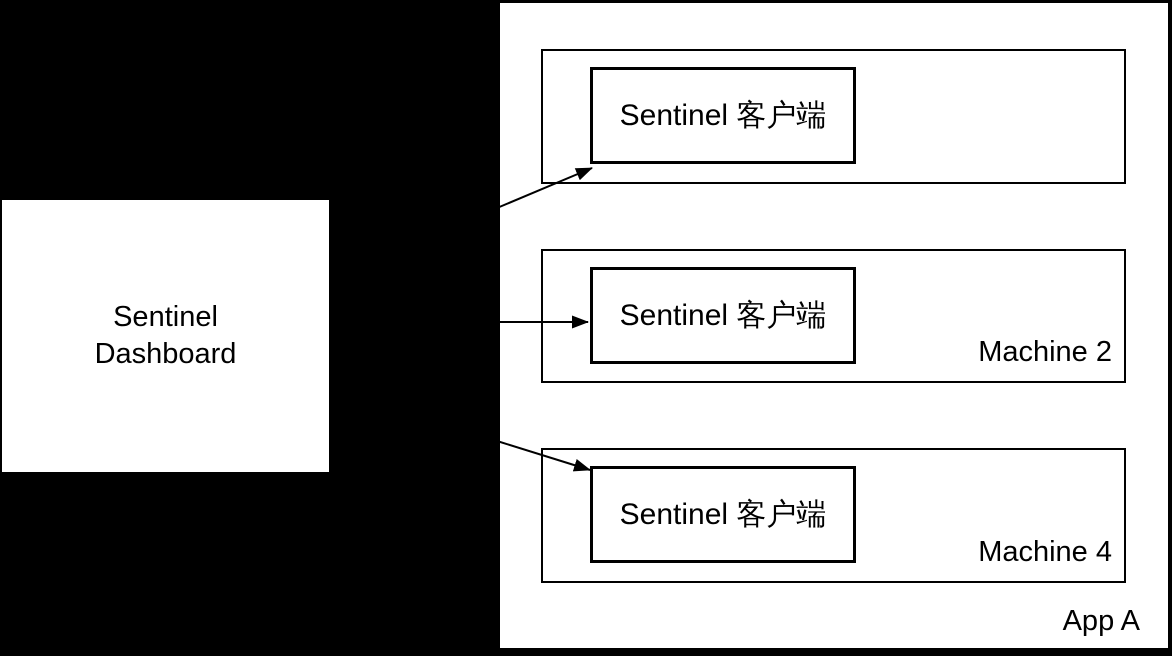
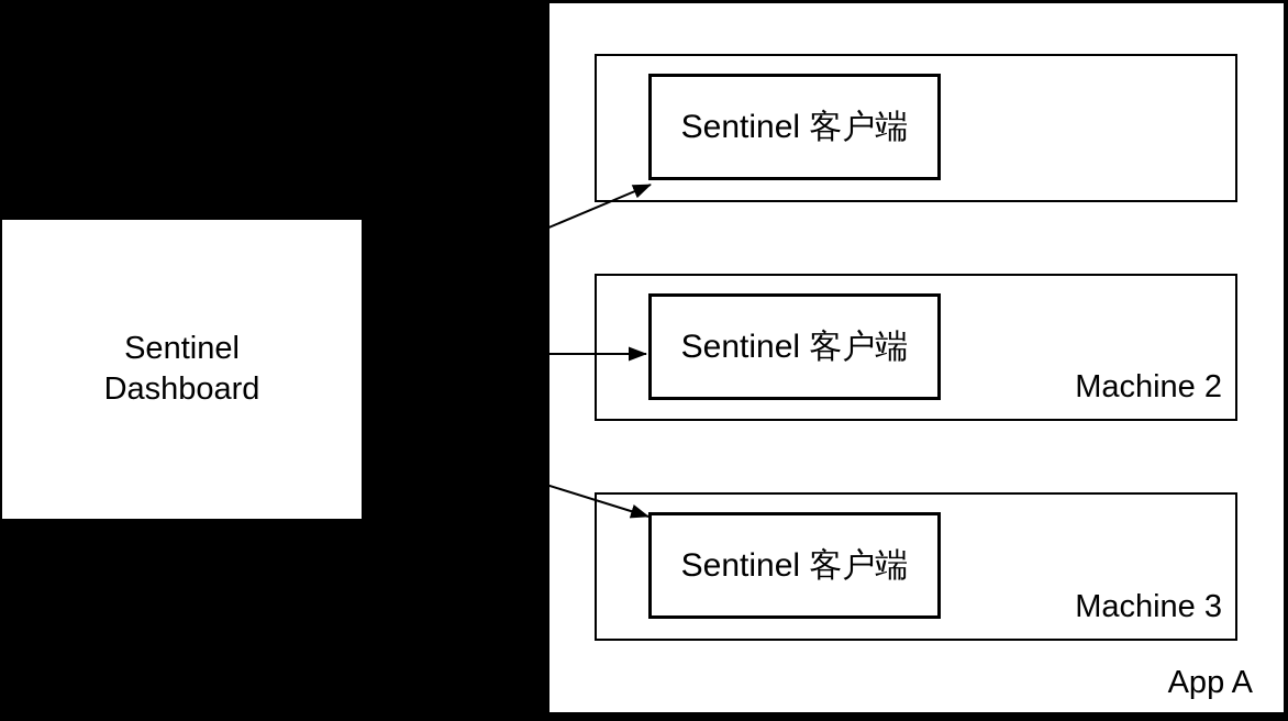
  Sentinel
  Dashboard
  App A
  Sentinel 客户端
  Sentinel 客户端
  Machine 2
  Sentinel 客户端
- Machine 4
+ Machine 3
